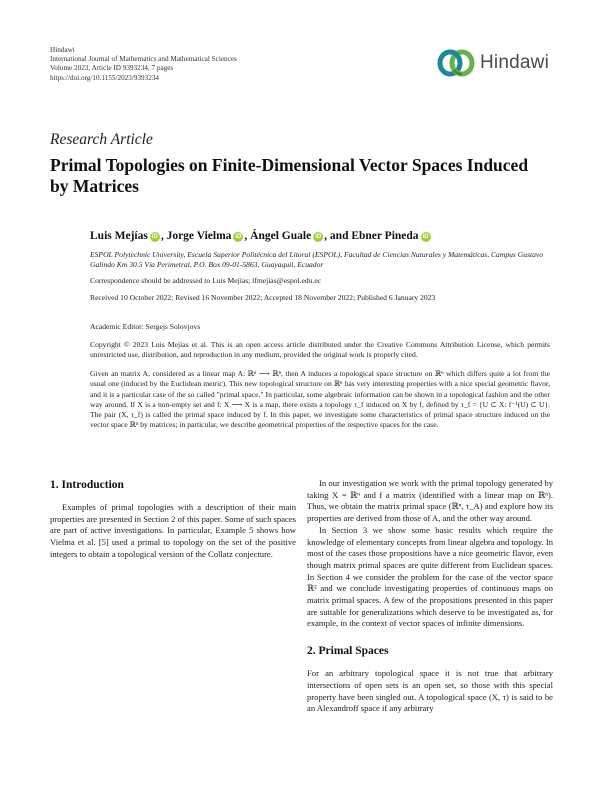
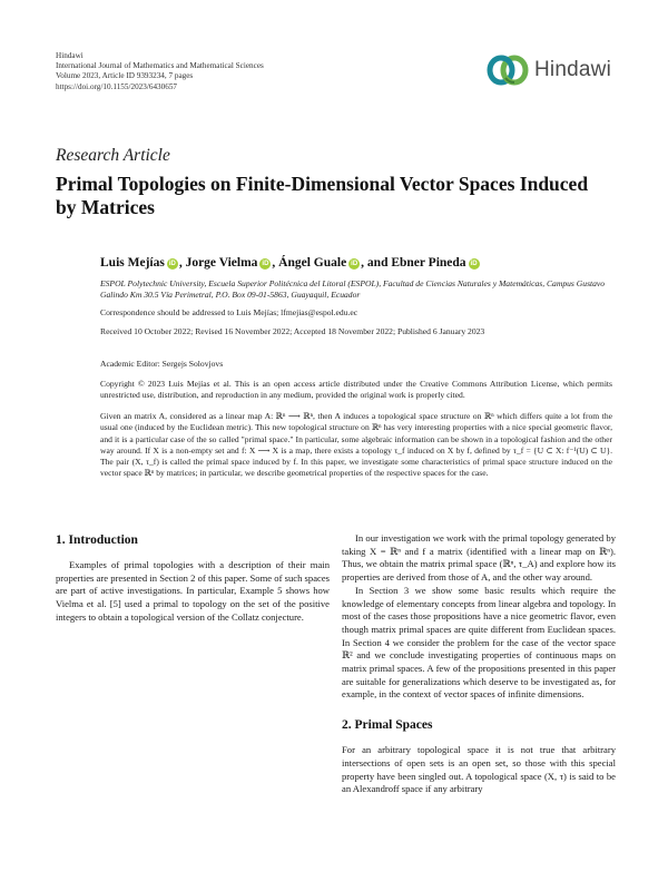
  Hindawi
  International Journal of Mathematics and Mathematical Sciences
  Volume 2023, Article ID 9393234, 7 pages
- https://doi.org/10.1155/2023/9393234
+ https://doi.org/10.1155/2023/6430657
  Hindawi
  Research Article
  Primal Topologies on Finite-Dimensional Vector Spaces Induced by Matrices
  Luis Mejías , Jorge Vielma , Ángel Guale , and Ebner Pineda
  ESPOL Polytechnic University, Escuela Superior Politécnica del Litoral (ESPOL), Facultad de Ciencias Naturales y Matemáticas, Campus Gustavo Galindo Km 30.5 Vía Perimetral, P.O. Box 09-01-5863, Guayaquil, Ecuador
  Correspondence should be addressed to Luis Mejías; lfmejias@espol.edu.ec
  Received 10 October 2022; Revised 16 November 2022; Accepted 18 November 2022; Published 6 January 2023
  Academic Editor: Sergejs Solovjovs
  Copyright © 2023 Luis Mejías et al. This is an open access article distributed under the Creative Commons Attribution License, which permits unrestricted use, distribution, and reproduction in any medium, provided the original work is properly cited.
  Given an matrix A, considered as a linear map A: ℝⁿ ⟶ ℝⁿ, then A induces a topological space structure on ℝⁿ which differs quite a lot from the usual one (induced by the Euclidean metric). This new topological structure on ℝⁿ has very interesting properties with a nice special geometric flavor, and it is a particular case of the so called "primal space." In particular, some algebraic information can be shown in a topological fashion and the other way around. If X is a non-empty set and f: X ⟶ X is a map, there exists a topology τ_f induced on X by f, defined by τ_f = {U ⊂ X: f⁻¹(U) ⊂ U}. The pair (X, τ_f) is called the primal space induced by f. In this paper, we investigate some characteristics of primal space structure induced on the vector space ℝⁿ by matrices; in particular, we describe geometrical properties of the respective spaces for the case.
  1. Introduction
  Examples of primal topologies with a description of their main properties are presented in Section 2 of this paper. Some of such spaces are part of active investigations. In particular, Example 5 shows how Vielma et al. [5] used a primal to topology on the set of the positive integers to obtain a topological version of the Collatz conjecture.
  In our investigation we work with the primal topology generated by taking X = ℝⁿ and f a matrix (identified with a linear map on ℝⁿ). Thus, we obtain the matrix primal space (ℝⁿ, τ_A) and explore how its properties are derived from those of A, and the other way around.
  In Section 3 we show some basic results which require the knowledge of elementary concepts from linear algebra and topology. In most of the cases those propositions have a nice geometric flavor, even though matrix primal spaces are quite different from Euclidean spaces. In Section 4 we consider the problem for the case of the vector space ℝ² and we conclude investigating properties of continuous maps on matrix primal spaces. A few of the propositions presented in this paper are suitable for generalizations which deserve to be investigated as, for example, in the context of vector spaces of infinite dimensions.
  2. Primal Spaces
  For an arbitrary topological space it is not true that arbitrary intersections of open sets is an open set, so those with this special property have been singled out. A topological space (X, τ) is said to be an Alexandroff space if any arbitrary
